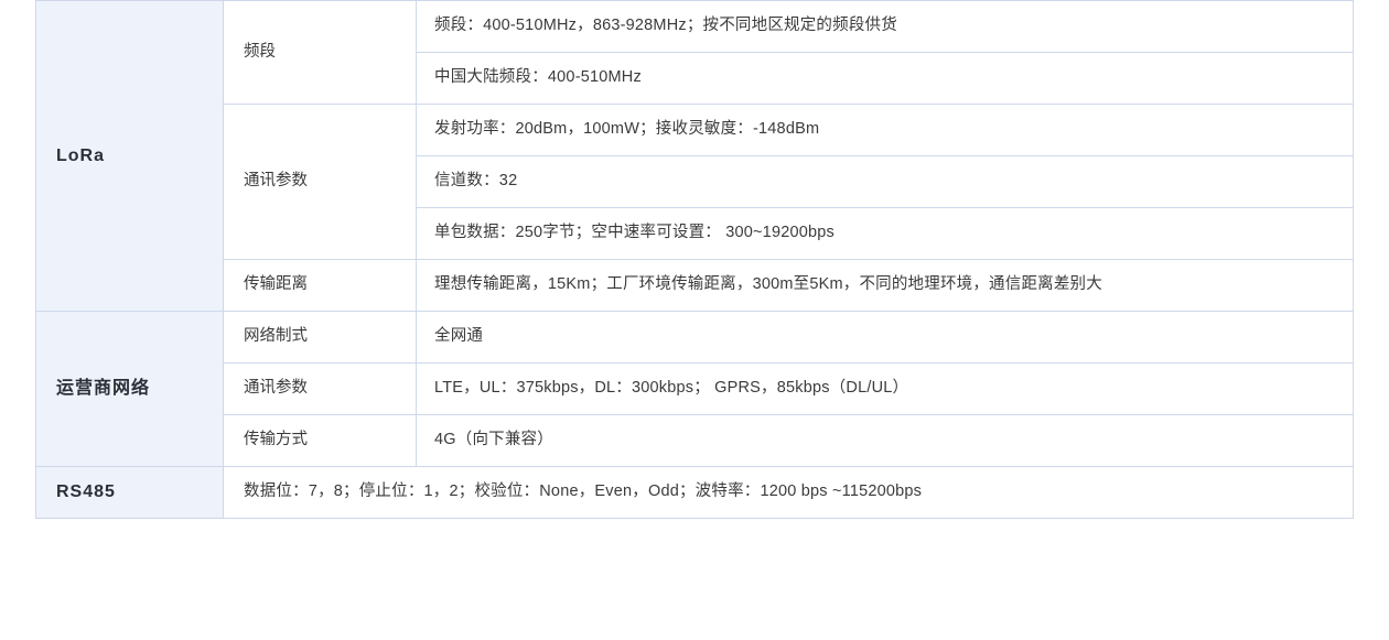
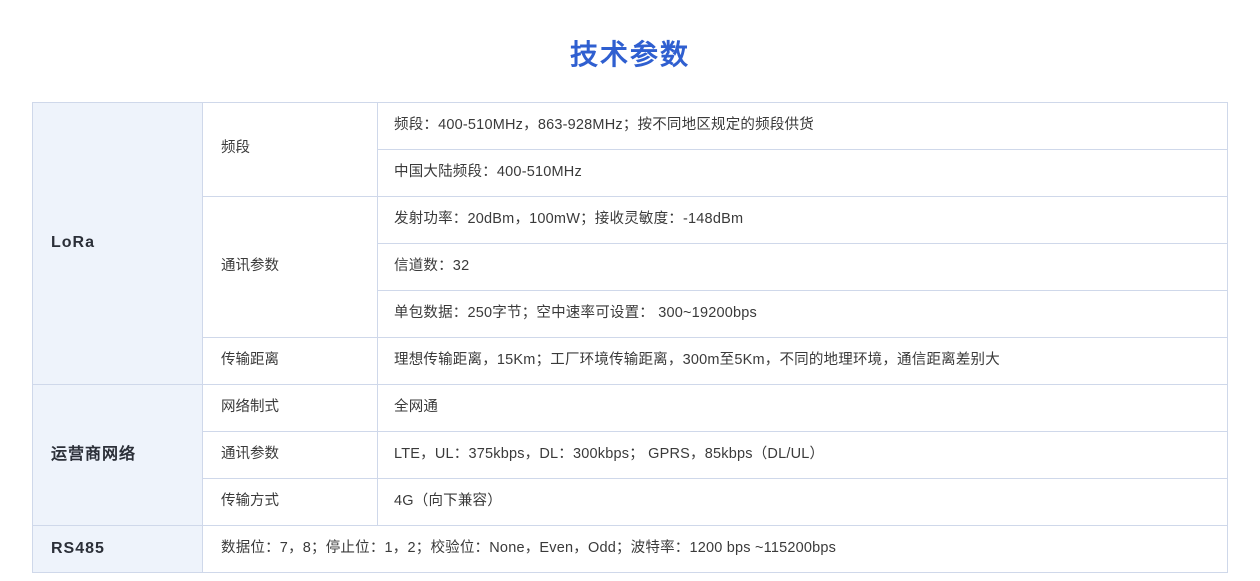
+ 技术参数
  LoRa	频段	频段：400-510MHz，863-928MHz；按不同地区规定的频段供货
  中国大陆频段：400-510MHz
  通讯参数	发射功率：20dBm，100mW；接收灵敏度：-148dBm
  信道数：32
  单包数据：250字节；空中速率可设置： 300~19200bps
  传输距离	理想传输距离，15Km；工厂环境传输距离，300m至5Km，不同的地理环境，通信距离差别大
  运营商网络	网络制式	全网通
  通讯参数	LTE，UL：375kbps，DL：300kbps； GPRS，85kbps（DL/UL）
  传输方式	4G（向下兼容）
  RS485	数据位：7，8；停止位：1，2；校验位：None，Even，Odd；波特率：1200 bps ~115200bps
